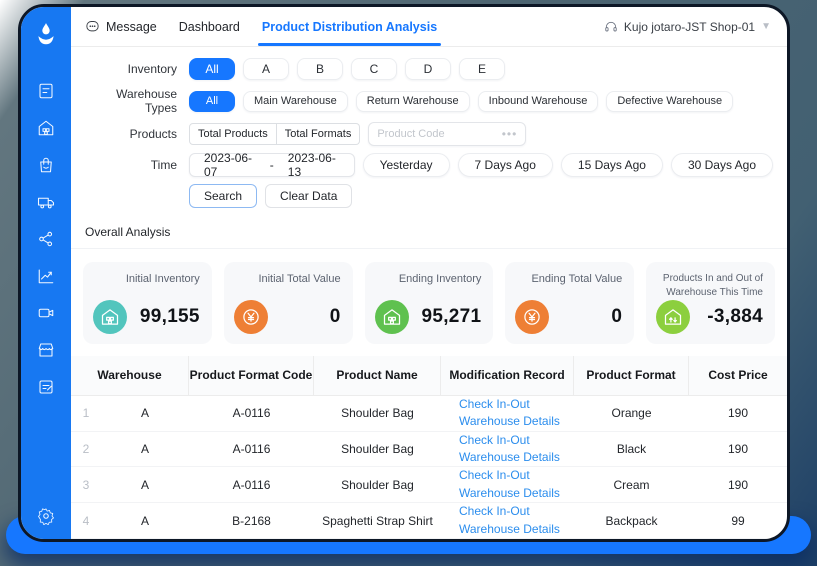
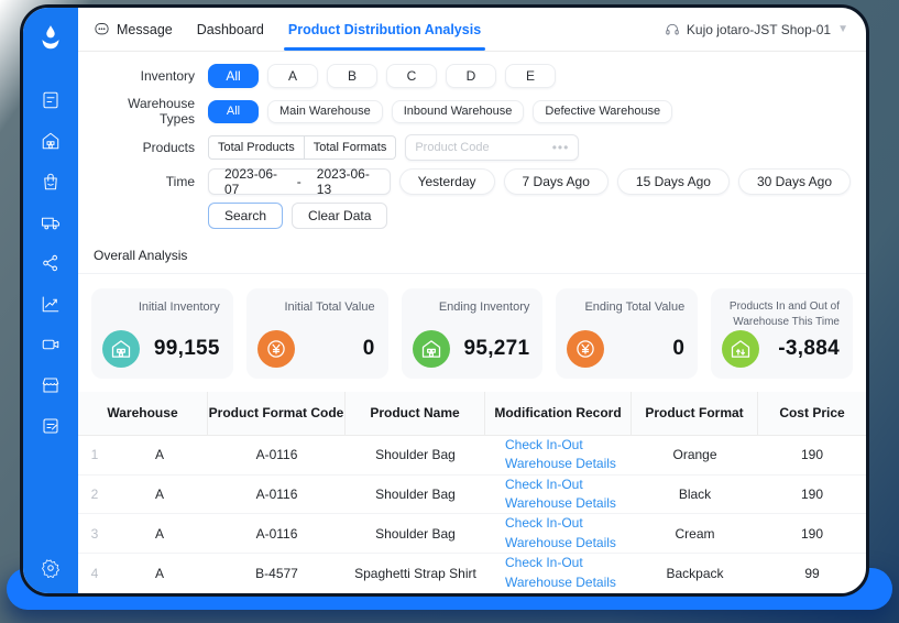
  Message
  Dashboard
  Product Distribution Analysis
  Kujo jotaro-JST Shop-01
  ▼
  Inventory
  All
  A
  B
  C
  D
  E
  Warehouse Types
  All
  Main Warehouse
- Return Warehouse
  Inbound Warehouse
  Defective Warehouse
  Products
  Total Products
  Total Formats
  Product Code
  •••
  Time
  2023-06-07
  -
  2023-06-13
  Yesterday
  7 Days Ago
  15 Days Ago
  30 Days Ago
  Search
  Clear Data
  Overall Analysis
  Initial Inventory
  99,155
  Initial Total Value
  0
  Ending Inventory
  95,271
  Ending Total Value
  0
  Products In and Out of Warehouse This Time
  -3,884
  Warehouse
  Product Format Code
  Product Name
  Modification Record
  Product Format
  Cost Price
  1
  A
  A-0116
  Shoulder Bag
  Check In-Out Warehouse Details
  Orange
  190
  2
  A
  A-0116
  Shoulder Bag
  Check In-Out Warehouse Details
  Black
  190
  3
  A
  A-0116
  Shoulder Bag
  Check In-Out Warehouse Details
  Cream
  190
  4
  A
- B-2168
+ B-4577
  Spaghetti Strap Shirt
  Check In-Out Warehouse Details
  Backpack
  99
